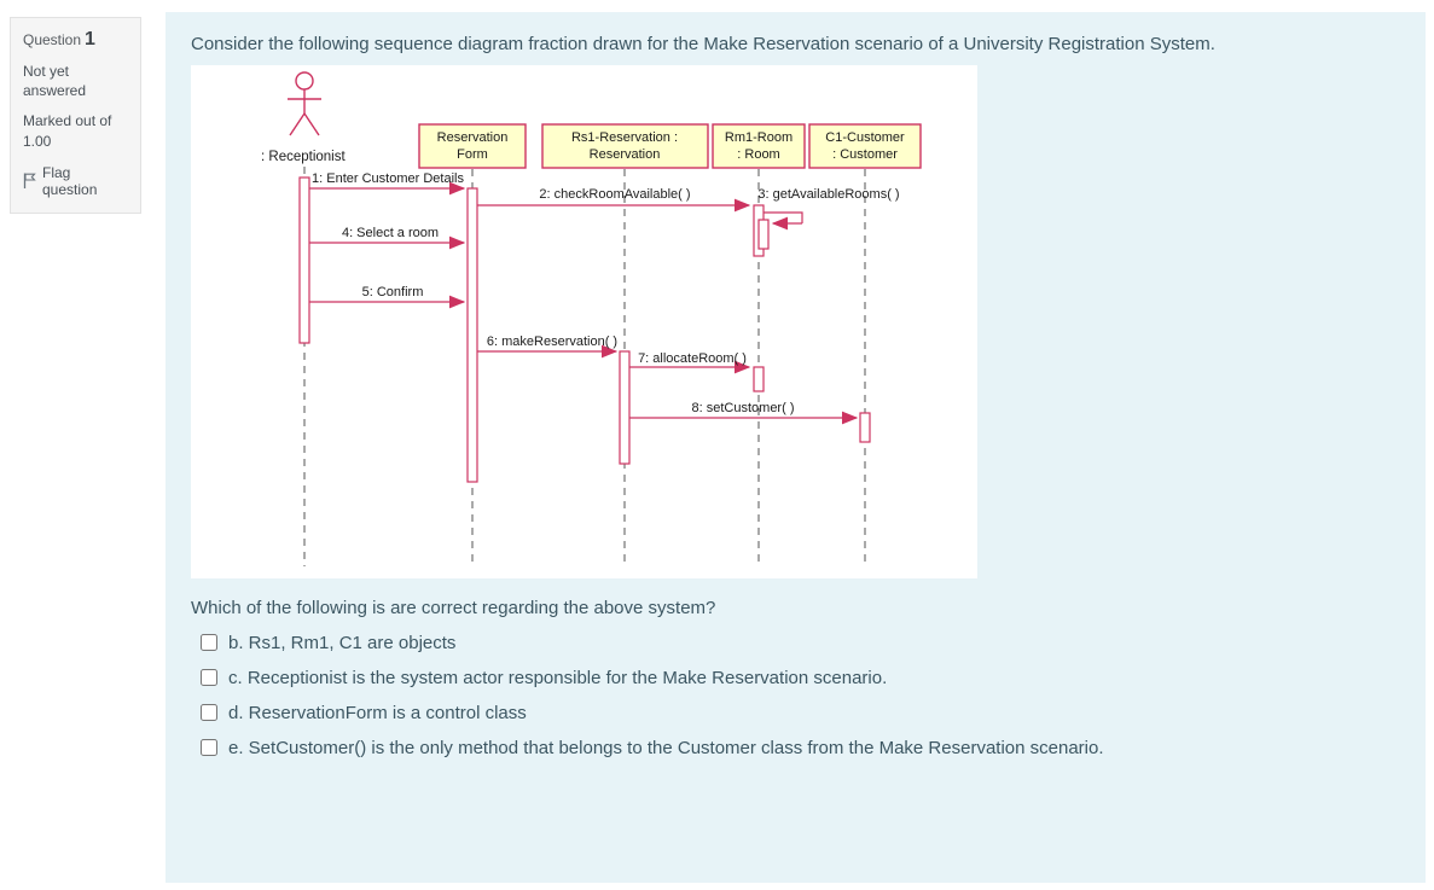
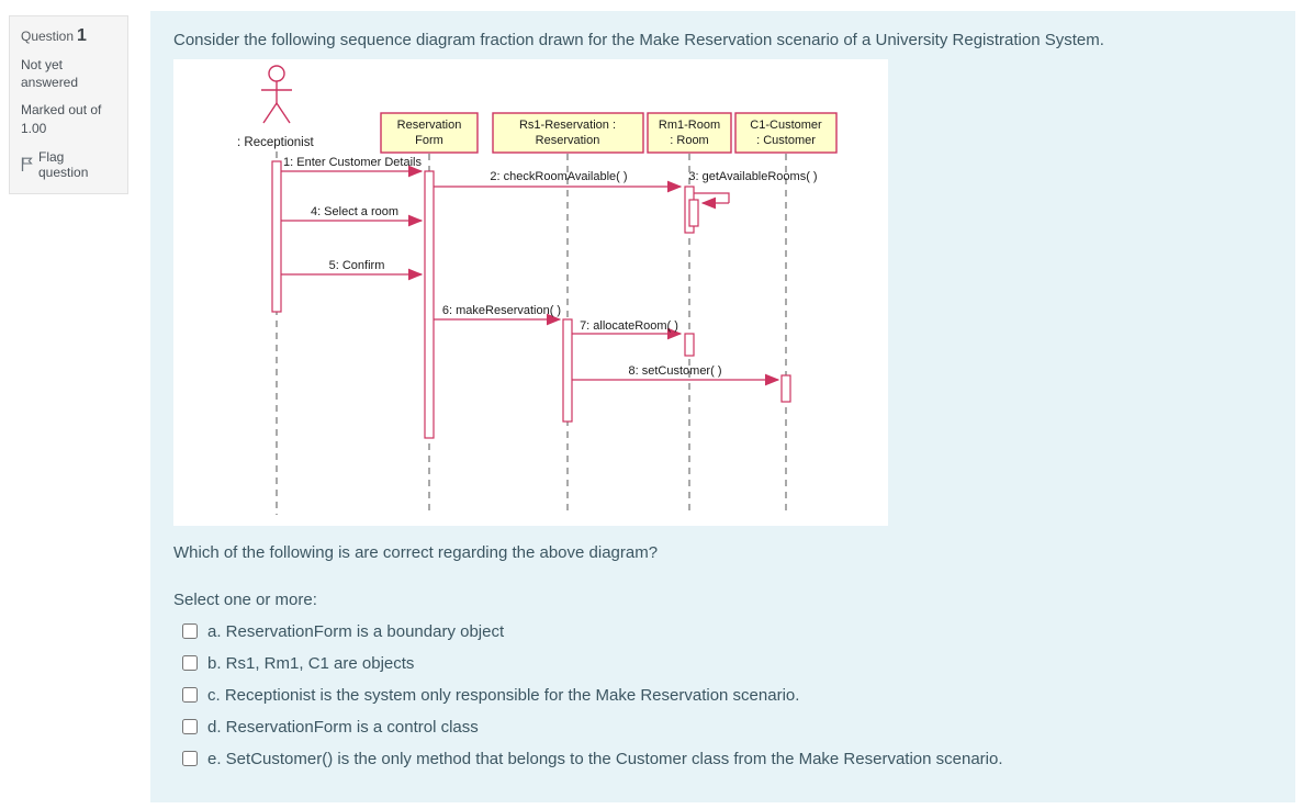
  Question 1
  Not yet answered
  Marked out of 1.00
  Flag question
  Consider the following sequence diagram fraction drawn for the Make Reservation scenario of a University Registration System.
  : Receptionist
  Reservation
  Form
  Rs1-Reservation :
  Reservation
  Rm1-Room
  : Room
  C1-Customer
  : Customer
  1: Enter Customer Details
  2: checkRoomAvailable( )
  3: getAvailableRooms( )
  4: Select a room
  5: Confirm
  6: makeReservation( )
  7: allocateRoom( )
  8: setCustomer( )
- Which of the following is are correct regarding the above system?
+ Which of the following is are correct regarding the above diagram?
+ Select one or more:
+ a. ReservationForm is a boundary object
  b. Rs1, Rm1, C1 are objects
- c. Receptionist is the system actor responsible for the Make Reservation scenario.
+ c. Receptionist is the system only responsible for the Make Reservation scenario.
  d. ReservationForm is a control class
  e. SetCustomer() is the only method that belongs to the Customer class from the Make Reservation scenario.
